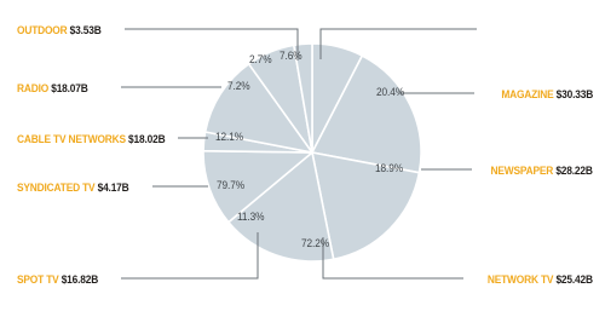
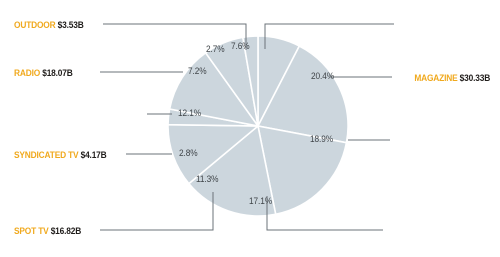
  OUTDOOR $3.53B
  RADIO $18.07B
- CABLE TV NETWORKS $18.02B
  SYNDICATED TV $4.17B
  SPOT TV $16.82B
  MAGAZINE $30.33B
- NEWSPAPER $28.22B
- NETWORK TV $25.42B
  2.7%
  7.6%
  7.2%
  20.4%
  12.1%
  18.9%
- 79.7%
+ 2.8%
  11.3%
- 72.2%
+ 17.1%
